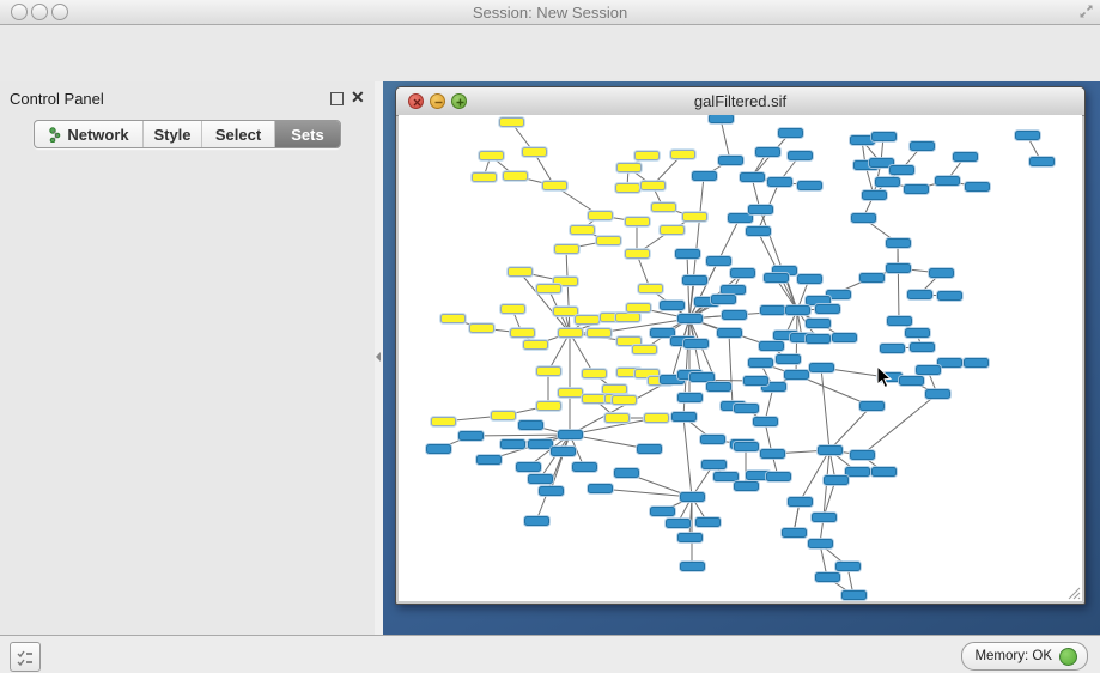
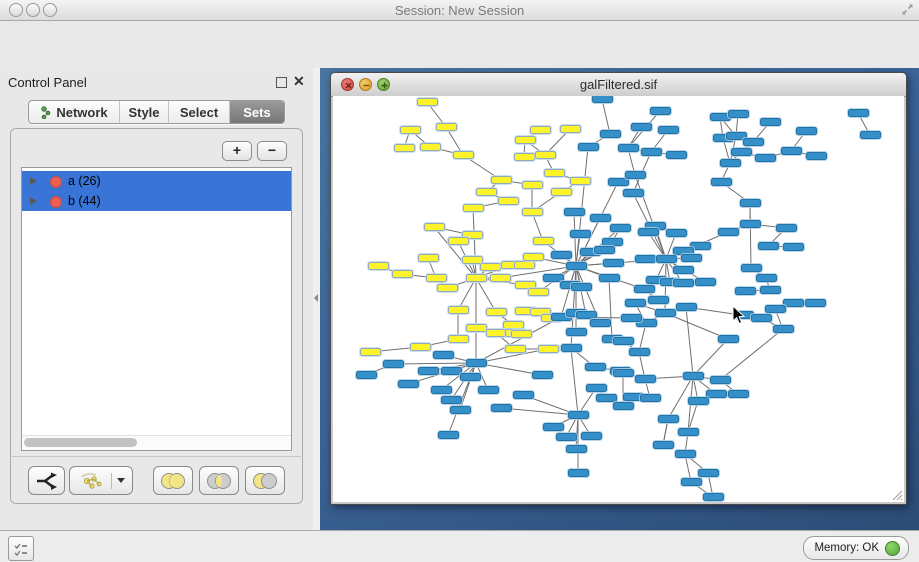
  Session: New Session
  Control Panel
  ✕
  Network
  Style
  Select
  Sets
+ +
+ −
+ a (26)
+ b (44)
  galFiltered.sif
  Memory: OK
